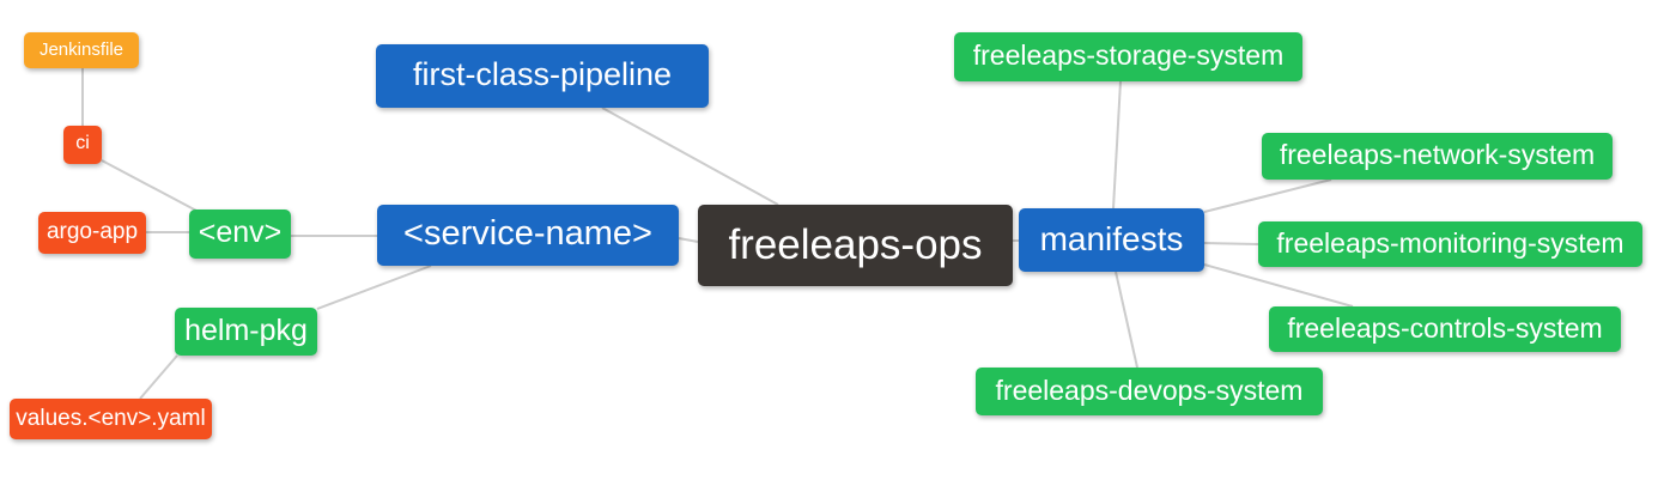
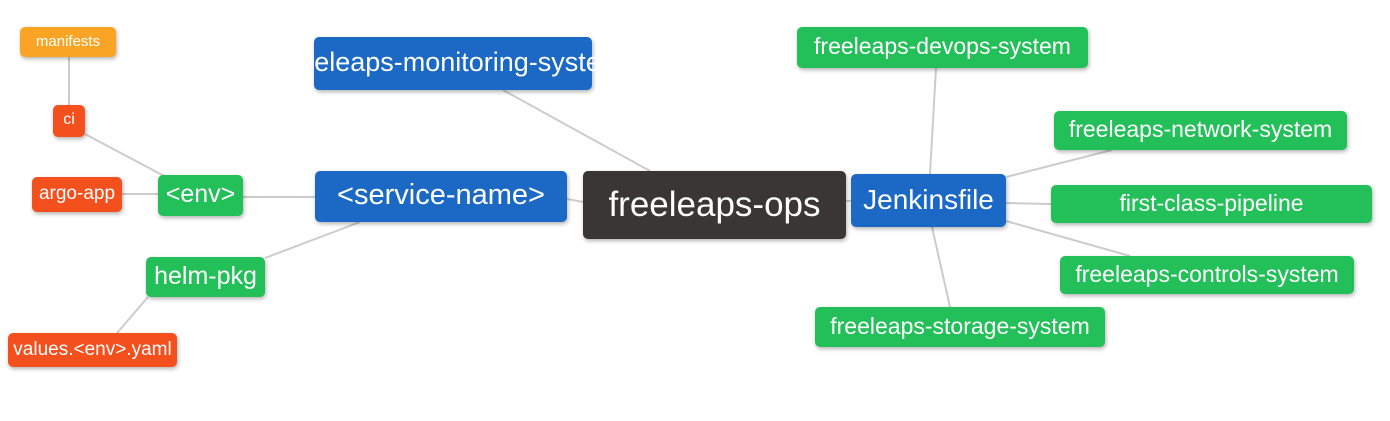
- Jenkinsfile
+ manifests
  ci
  argo-app
  <env>
  helm-pkg
  values.<env>.yaml
- first-class-pipeline
+ freeleaps-monitoring-system
  <service-name>
  freeleaps-ops
- manifests
+ Jenkinsfile
- freeleaps-storage-system
+ freeleaps-devops-system
  freeleaps-network-system
- freeleaps-monitoring-system
+ first-class-pipeline
  freeleaps-controls-system
- freeleaps-devops-system
+ freeleaps-storage-system
